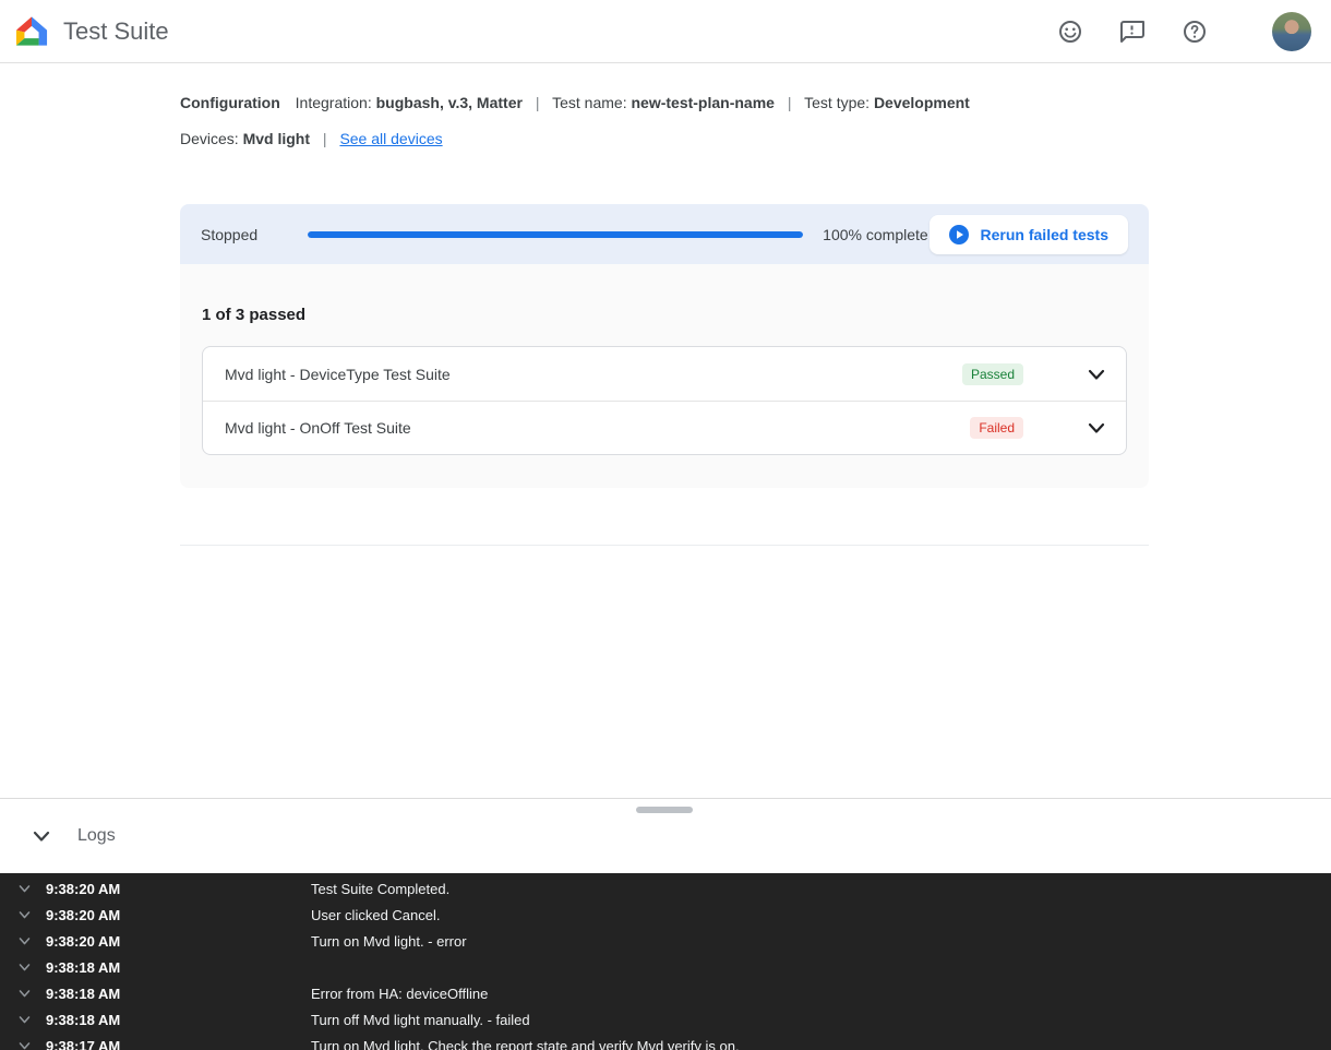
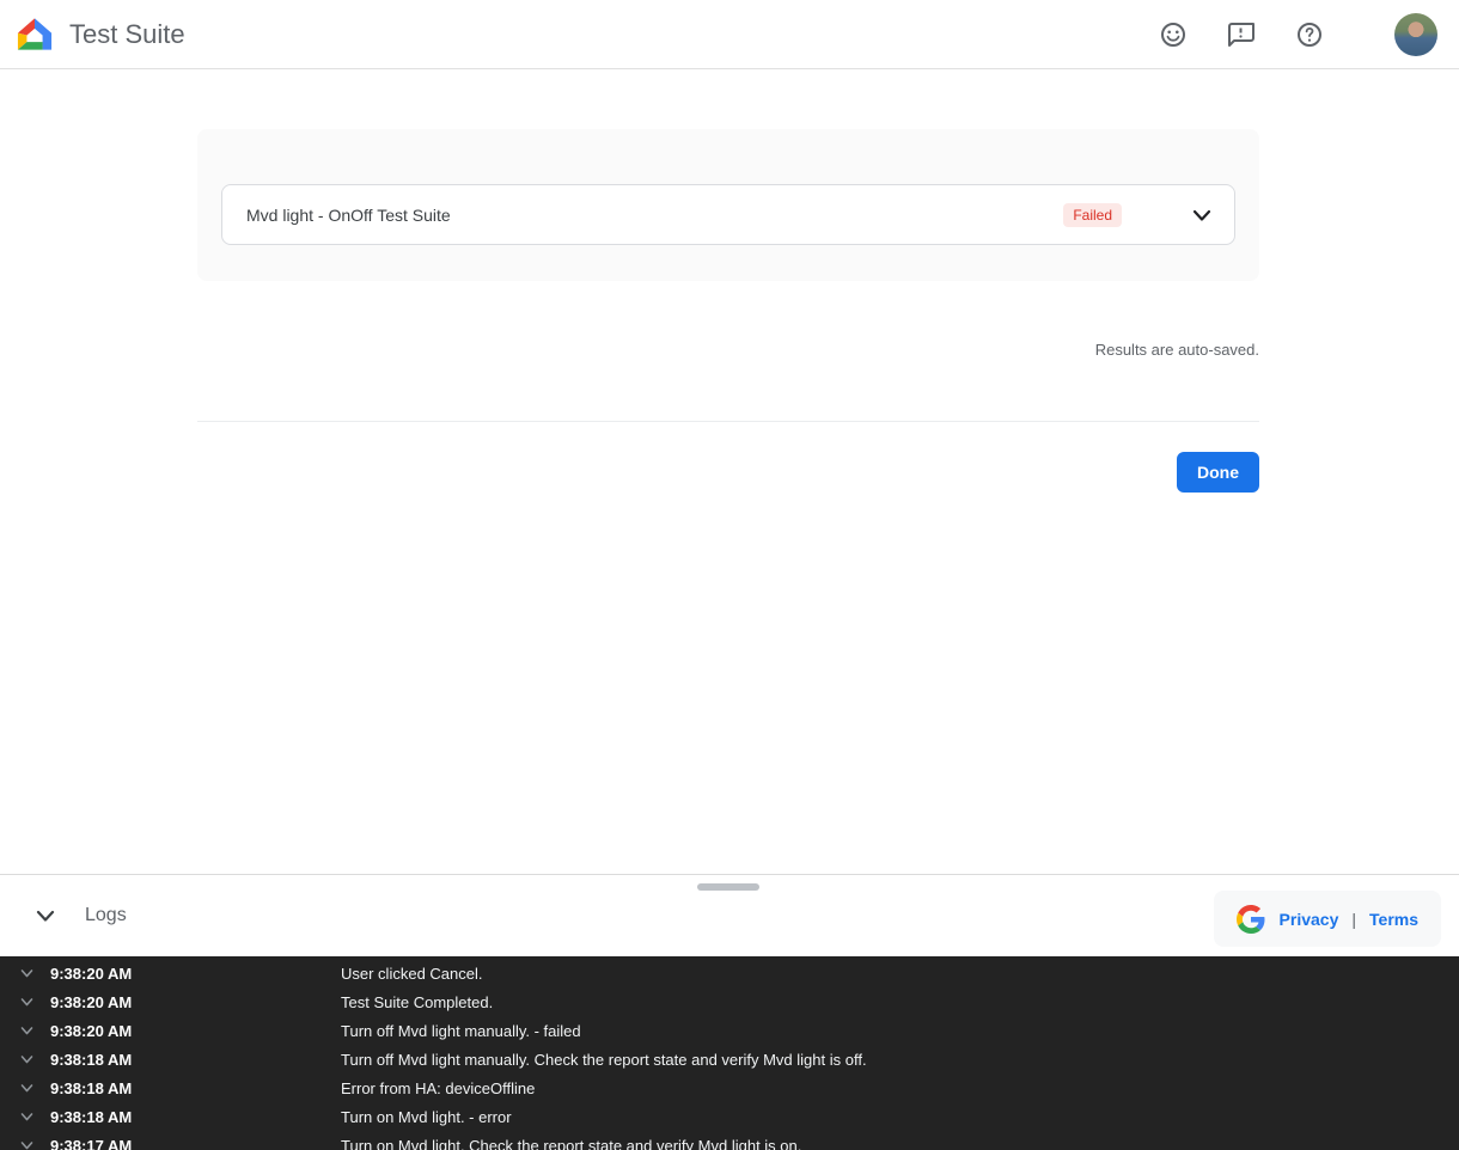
  Test Suite
- Configuration Integration: bugbash, v.3, Matter | Test name: new-test-plan-name | Test type: Development
- Devices: Mvd light | See all devices
- Stopped
- 100% complete
- Rerun failed tests
- 1 of 3 passed
- Mvd light - DeviceType Test Suite
- Passed
  Mvd light - OnOff Test Suite
  Failed
+ Results are auto-saved.
+ Done
  Logs
+ Privacy
+ |
+ Terms
  9:38:20 AM
- Test Suite Completed.
+ User clicked Cancel.
  9:38:20 AM
- User clicked Cancel.
+ Test Suite Completed.
  9:38:20 AM
- Turn on Mvd light. - error
+ Turn off Mvd light manually. - failed
  9:38:18 AM
+ Turn off Mvd light manually. Check the report state and verify Mvd light is off.
  9:38:18 AM
  Error from HA: deviceOffline
  9:38:18 AM
- Turn off Mvd light manually. - failed
+ Turn on Mvd light. - error
  9:38:17 AM
- Turn on Mvd light. Check the report state and verify Mvd verify is on.
+ Turn on Mvd light. Check the report state and verify Mvd light is on.
